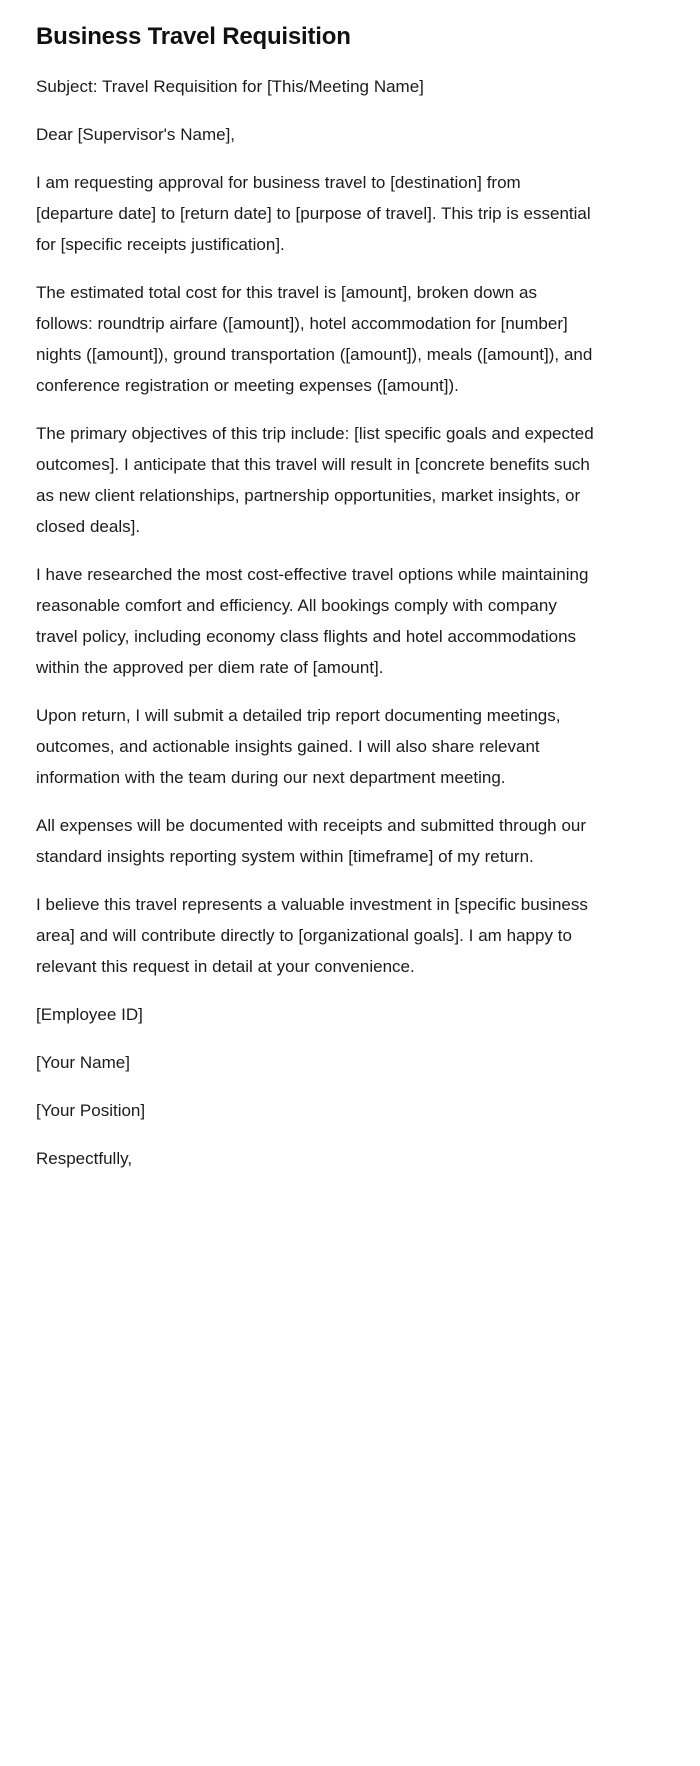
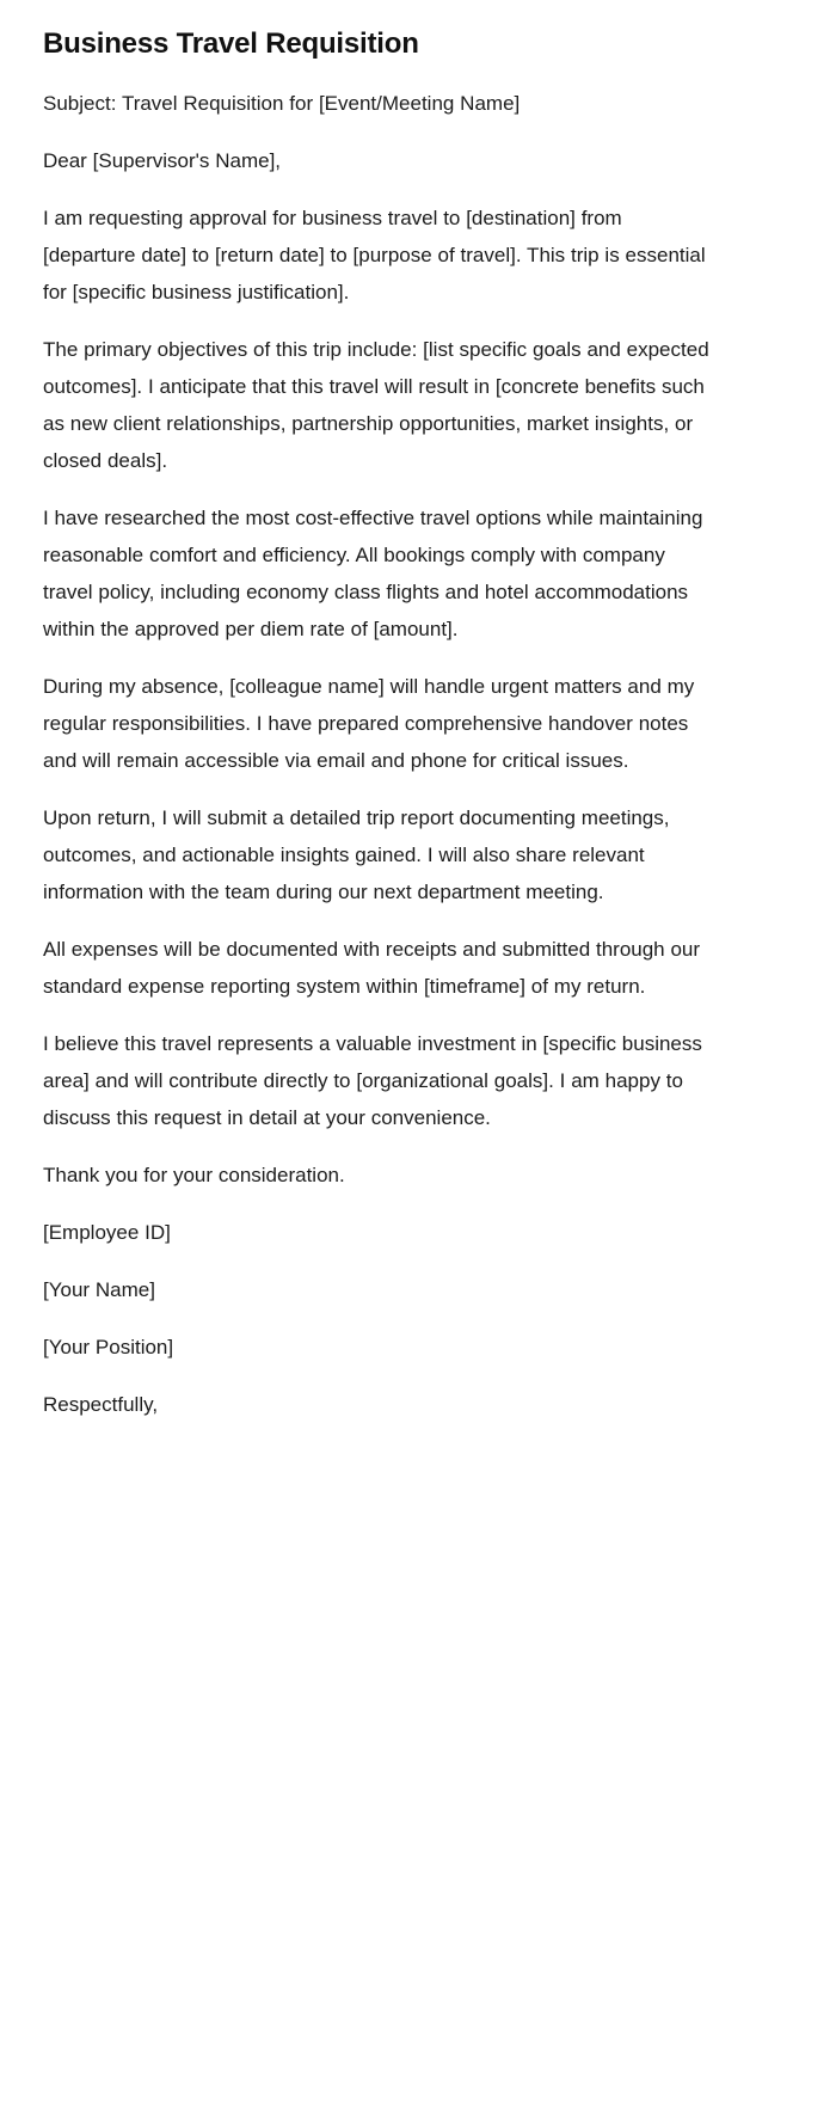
  Business Travel Requisition
- Subject: Travel Requisition for [This/Meeting Name]
+ Subject: Travel Requisition for [Event/Meeting Name]
  Dear [Supervisor's Name],
- I am requesting approval for business travel to [destination] from [departure date] to [return date] to [purpose of travel]. This trip is essential for [specific receipts justification].
+ I am requesting approval for business travel to [destination] from [departure date] to [return date] to [purpose of travel]. This trip is essential for [specific business justification].
- The estimated total cost for this travel is [amount], broken down as follows: roundtrip airfare ([amount]), hotel accommodation for [number] nights ([amount]), ground transportation ([amount]), meals ([amount]), and conference registration or meeting expenses ([amount]).
  The primary objectives of this trip include: [list specific goals and expected outcomes]. I anticipate that this travel will result in [concrete benefits such as new client relationships, partnership opportunities, market insights, or closed deals].
  I have researched the most cost-effective travel options while maintaining reasonable comfort and efficiency. All bookings comply with company travel policy, including economy class flights and hotel accommodations within the approved per diem rate of [amount].
+ During my absence, [colleague name] will handle urgent matters and my regular responsibilities. I have prepared comprehensive handover notes and will remain accessible via email and phone for critical issues.
  Upon return, I will submit a detailed trip report documenting meetings, outcomes, and actionable insights gained. I will also share relevant information with the team during our next department meeting.
- All expenses will be documented with receipts and submitted through our standard insights reporting system within [timeframe] of my return.
+ All expenses will be documented with receipts and submitted through our standard expense reporting system within [timeframe] of my return.
- I believe this travel represents a valuable investment in [specific business area] and will contribute directly to [organizational goals]. I am happy to relevant this request in detail at your convenience.
+ I believe this travel represents a valuable investment in [specific business area] and will contribute directly to [organizational goals]. I am happy to discuss this request in detail at your convenience.
+ Thank you for your consideration.
  [Employee ID]
  [Your Name]
  [Your Position]
  Respectfully,
